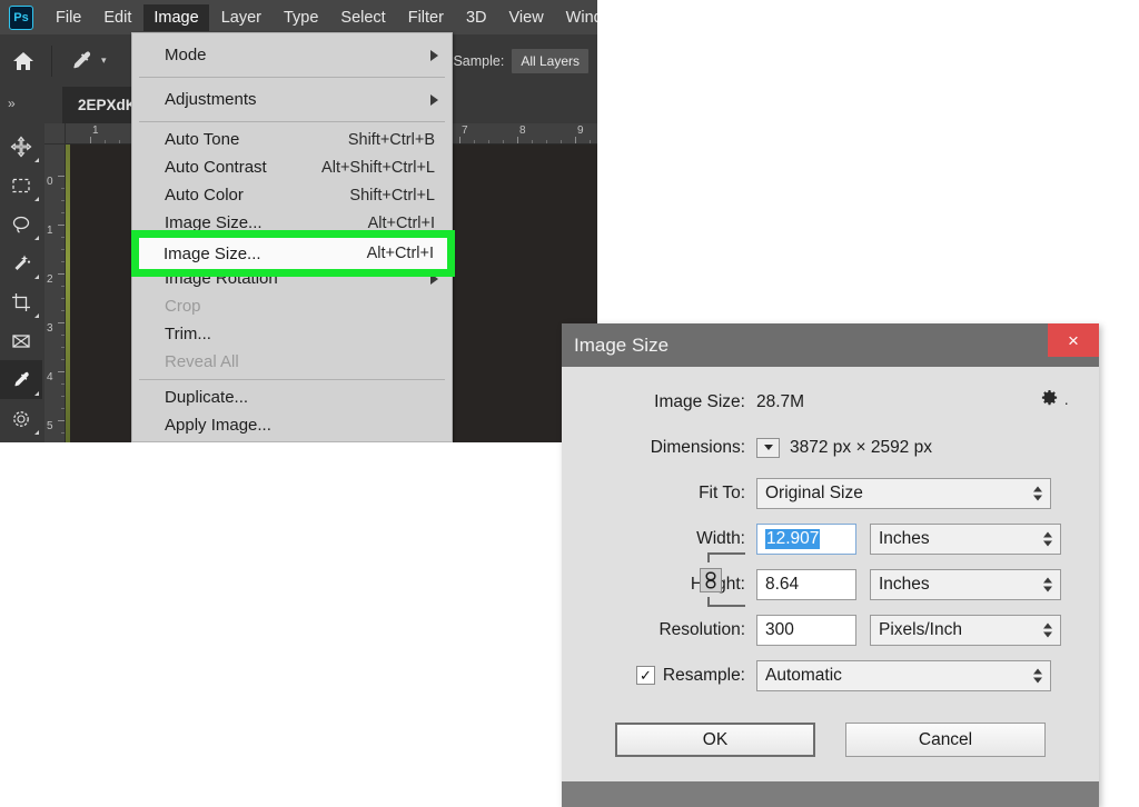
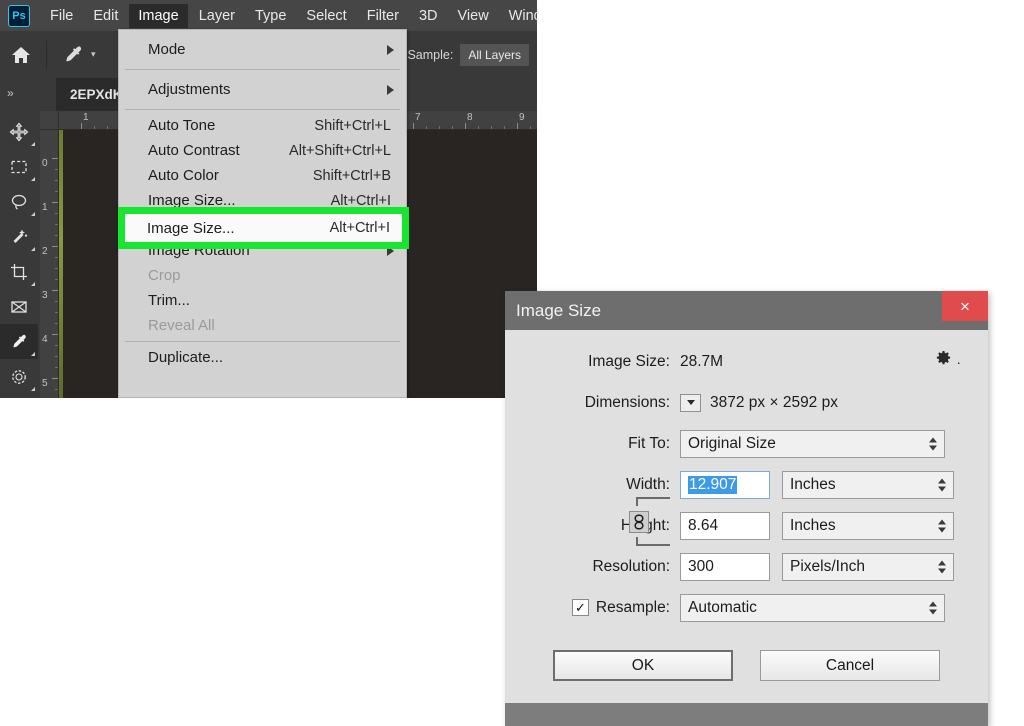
  Ps
  File
  Edit
  Image
  Layer
  Type
  Select
  Filter
  3D
  View
  ▾
  Sample:
  All Layers
  »
  2EPXd
  1
  7
  8
  9
  0
  1
  2
  3
  4
  5
  Mode
  Adjustments
  Auto Tone
- Shift+Ctrl+B
+ Shift+Ctrl+L
  Auto Contrast
  Alt+Shift+Ctrl+L
  Auto Color
- Shift+Ctrl+L
+ Shift+Ctrl+B
  Image Size...
  Alt+Ctrl+I
  Image Rotation
  Crop
  Trim...
  Reveal All
  Duplicate...
- Apply Image...
  Image Size...
  Alt+Ctrl+I
  Image Size
  ×
  ·
  Image Size:
  28.7M
  Dimensions:
  3872 px × 2592 px
  Fit To:
  Original Size
  Width:
  12.907
  Inches
  8.64
  Inches
  Resolution:
  300
  Pixels/Inch
  ✓
  Resample:
  Automatic
  OK
  Cancel
